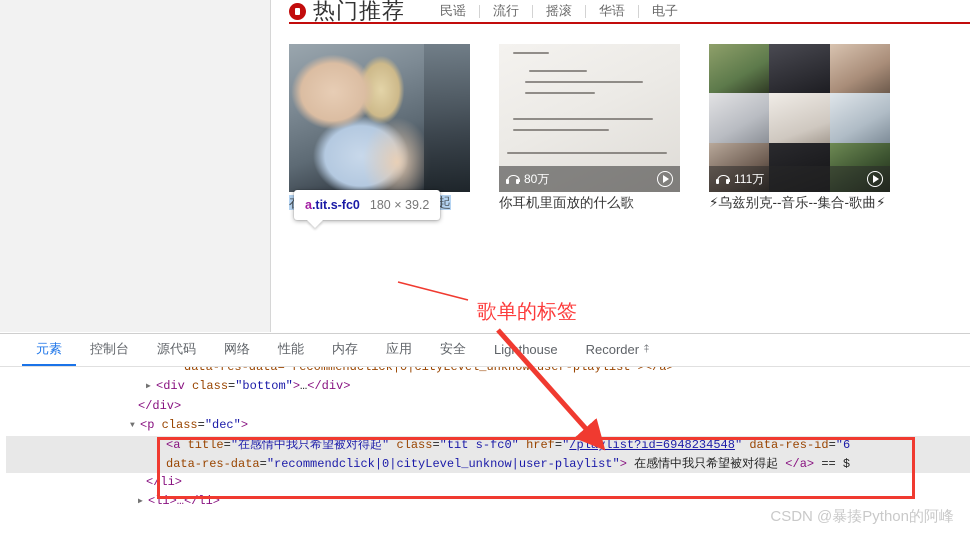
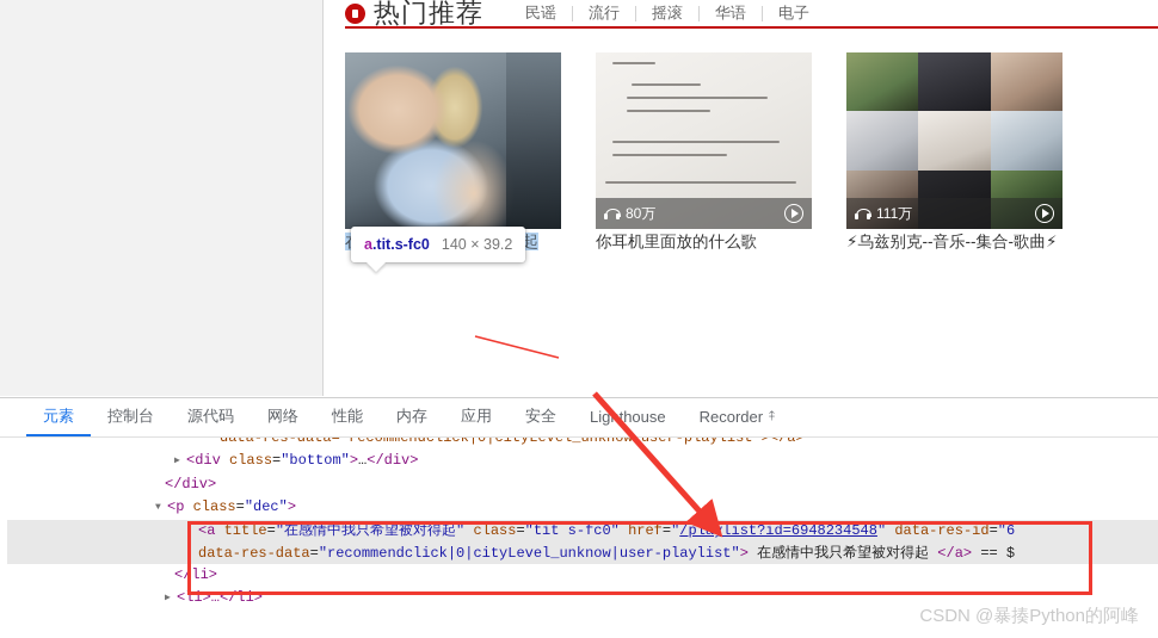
  热门推荐
  民谣
  流行
  摇滚
  华语
  电子
  80万
  你耳机里面放的什么歌
  111万
  ⚡乌兹别克--音乐--集合-歌曲⚡
  a.tit.s-fc0
- 180 × 39.2
+ 140 × 39.2
- 歌单的标签
  元素
  控制台
  源代码
  网络
  性能
  内存
  应用
  安全
  Ligthouse
  Recorder
  ⤉
  data-res-data="recommendclick|0|cityLevel_unknowuser-playlist"></a>
  <div class="bottom">…</div>
  </div>
  <p class="dec">
  <a title="在感情中我只希望被对得起" class="tit s-fc0" href="/playlist?id=6948234548" data-res-id="6
  data-res-data="recommendclick|0|cityLevel_unknow|user-playlist"> 在感情中我只希望被对得起 </a> == $
  </li>
  <li>…</li>
  CSDN @暴揍Python的阿峰
